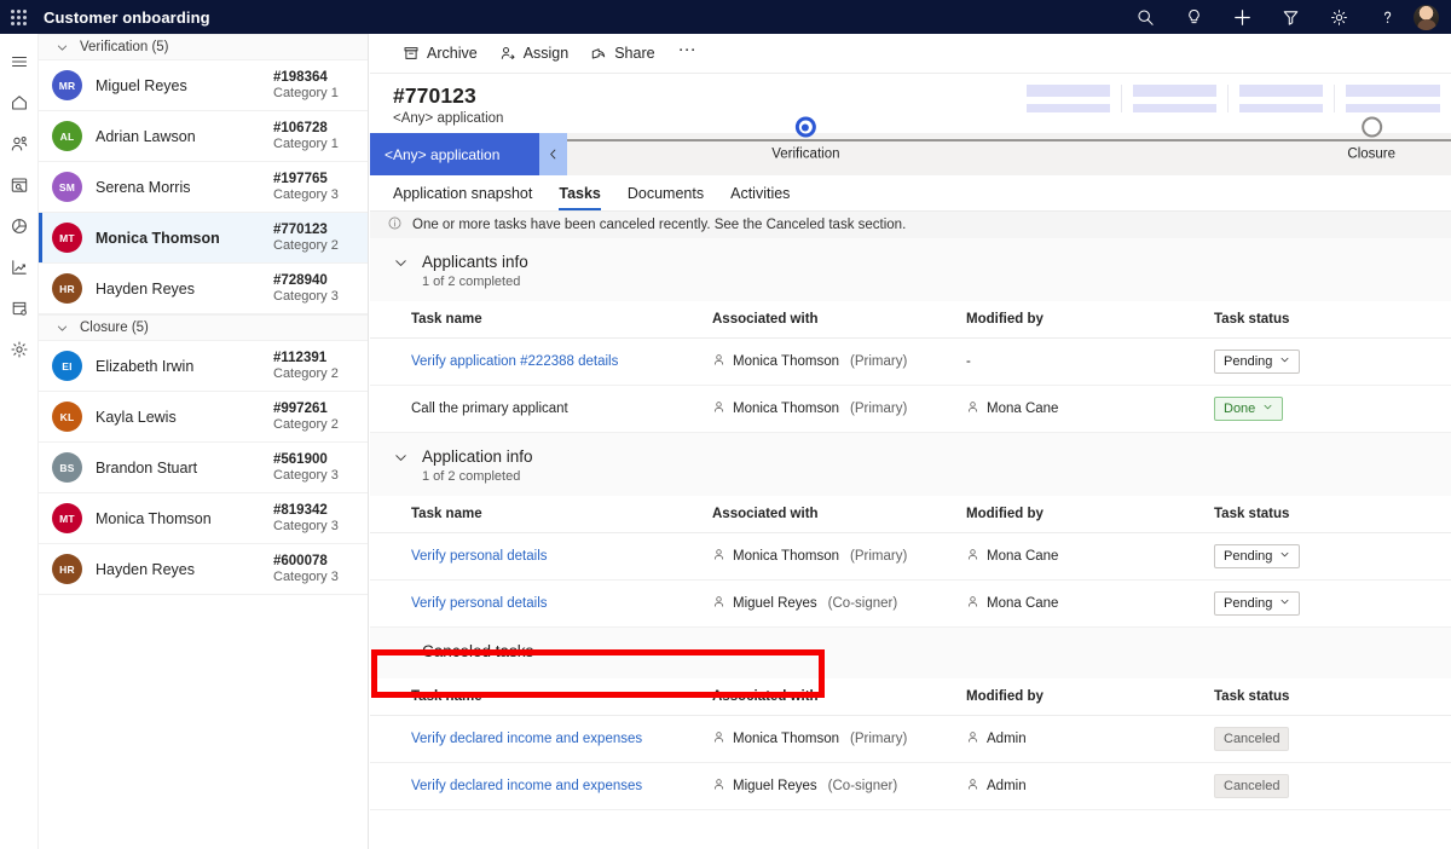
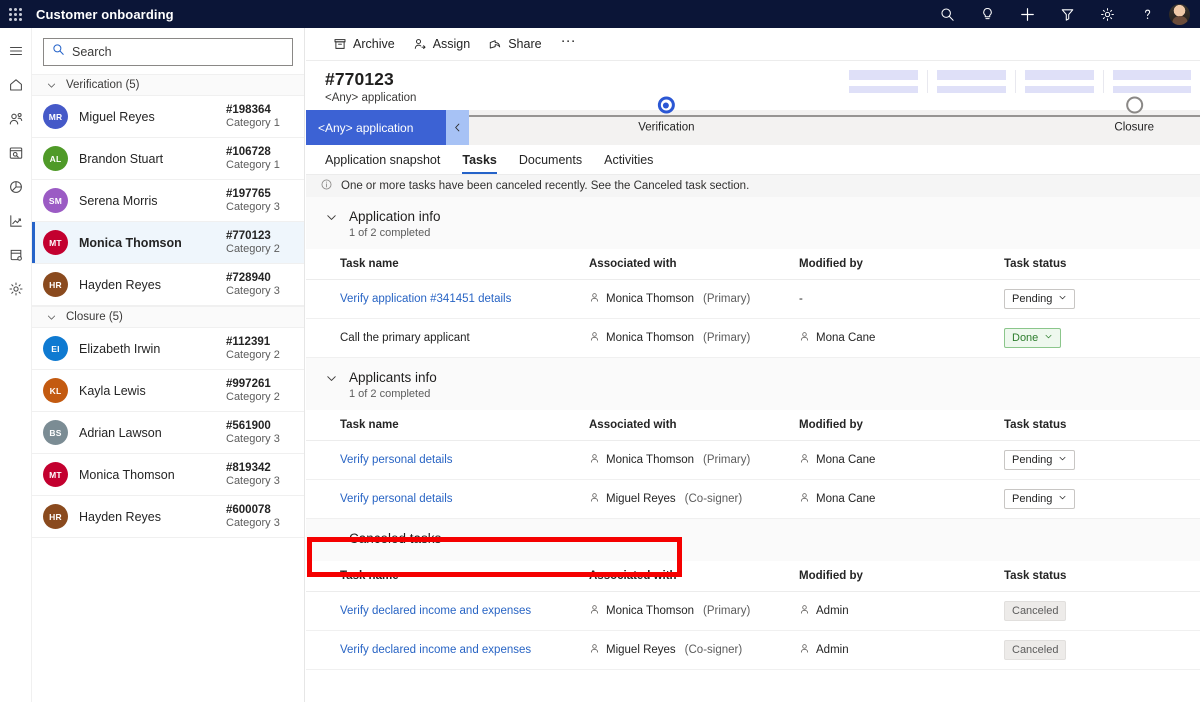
  Customer onboarding
+ Search
  Verification (5)
  MR
  Miguel Reyes
  #198364
  Category 1
  AL
- Adrian Lawson
+ Brandon Stuart
  #106728
  Category 1
  SM
  Serena Morris
  #197765
  Category 3
  MT
  Monica Thomson
  #770123
  Category 2
  HR
  Hayden Reyes
  #728940
  Category 3
  Closure (5)
  EI
  Elizabeth Irwin
  #112391
  Category 2
  KL
  Kayla Lewis
  #997261
  Category 2
  BS
- Brandon Stuart
+ Adrian Lawson
  #561900
  Category 3
  MT
  Monica Thomson
  #819342
  Category 3
  HR
  Hayden Reyes
  #600078
  Category 3
  Archive
  Assign
  Share
  ···
  #770123
  <Any> application
  <Any> application
  Verification
  Closure
  Application snapshot
  Tasks
  Documents
  Activities
  One or more tasks have been canceled recently. See the Canceled task section.
- Applicants info
+ Application info
  1 of 2 completed
  Task name	Associated with	Modified by	Task status
- Verify application #222388 details	Monica Thomson (Primary)	-	Pending
+ Verify application #341451 details	Monica Thomson (Primary)	-	Pending
  Call the primary applicant	Monica Thomson (Primary)	Mona Cane	Done
- Application info
+ Applicants info
  1 of 2 completed
  Task name	Associated with	Modified by	Task status
  Verify personal details	Monica Thomson (Primary)	Mona Cane	Pending
  Verify personal details	Miguel Reyes (Co-signer)	Mona Cane	Pending
  Canceled tasks
  Task name	Associated with	Modified by	Task status
  Verify declared income and expenses	Monica Thomson (Primary)	Admin	Canceled
  Verify declared income and expenses	Miguel Reyes (Co-signer)	Admin	Canceled
